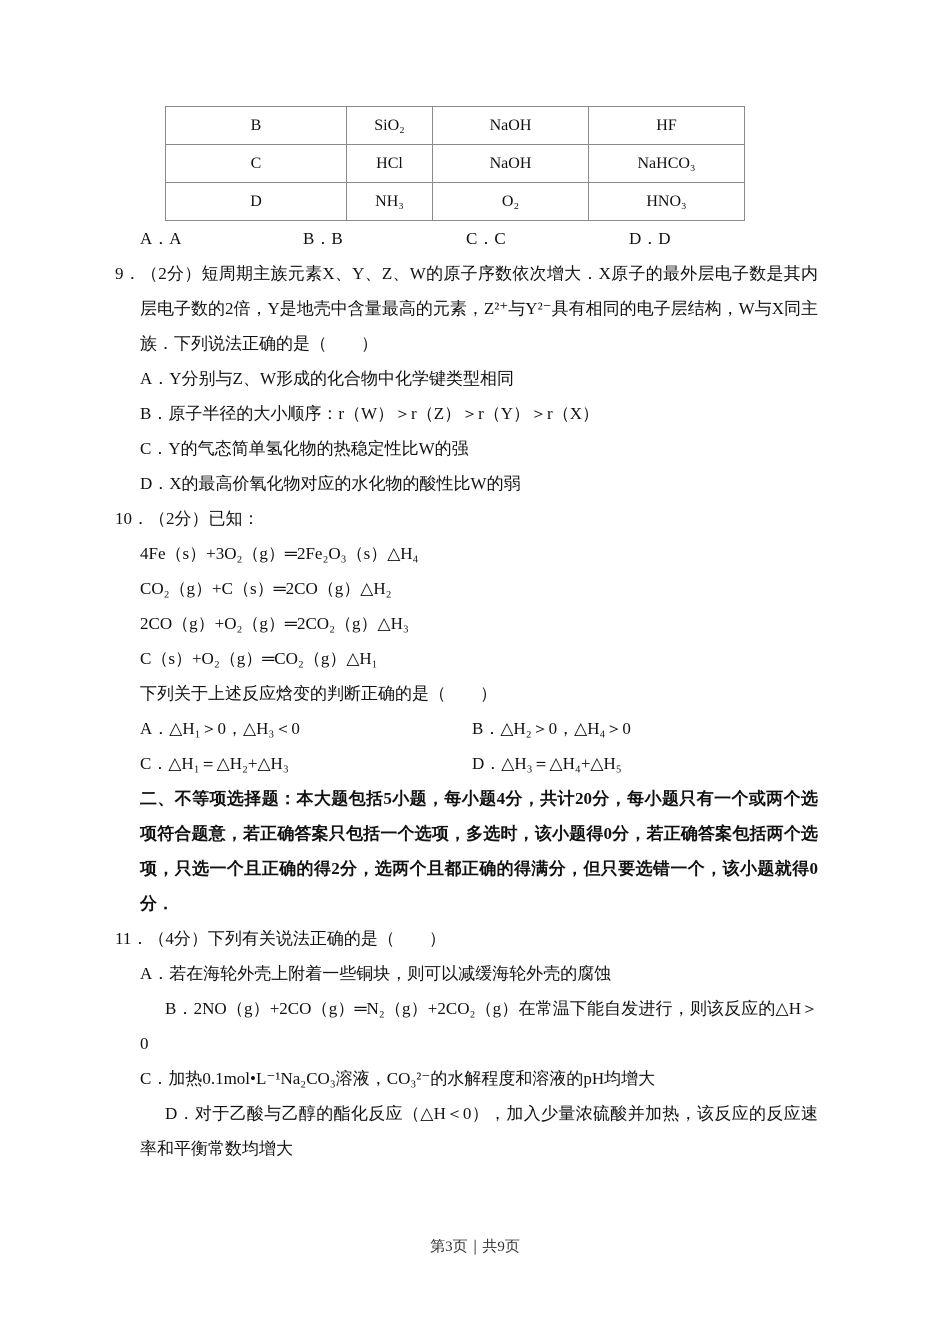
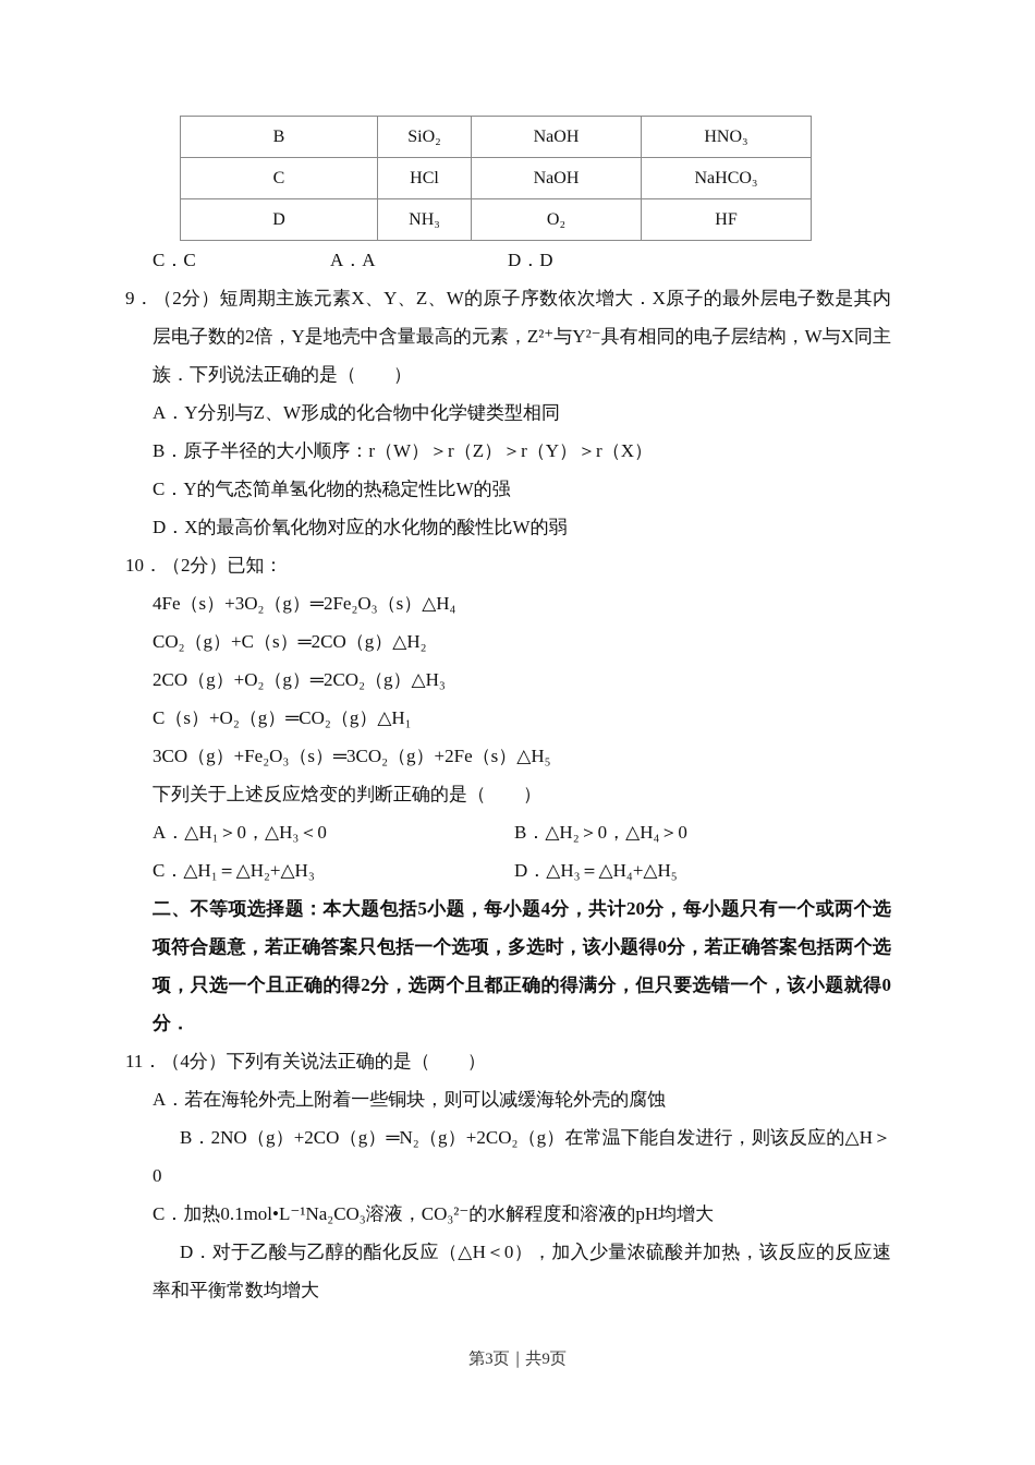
- B	SiO₂	NaOH	HF
+ B	SiO₂	NaOH	HNO₃
  C	HCl	NaOH	NaHCO₃
- D	NH₃	O₂	HNO₃
+ D	NH₃	O₂	HF
- A．A
+ C．C
- B．B
- C．C
+ A．A
  D．D
  9．（2分）短周期主族元素X、Y、Z、W的原子序数依次增大．X原子的最外层电子数是其内层电子数的2倍，Y是地壳中含量最高的元素，Z²⁺与Y²⁻具有相同的电子层结构，W与X同主族．下列说法正确的是（ ）
  A．Y分别与Z、W形成的化合物中化学键类型相同
  B．原子半径的大小顺序：r（W）＞r（Z）＞r（Y）＞r（X）
  C．Y的气态简单氢化物的热稳定性比W的强
  D．X的最高价氧化物对应的水化物的酸性比W的弱
  10．（2分）已知：
  4Fe（s）+3O₂（g）═2Fe₂O₃（s）△H₄
  CO₂（g）+C（s）═2CO（g）△H₂
  2CO（g）+O₂（g）═2CO₂（g）△H₃
  C（s）+O₂（g）═CO₂（g）△H₁
+ 3CO（g）+Fe₂O₃（s）═3CO₂（g）+2Fe（s）△H₅
  下列关于上述反应焓变的判断正确的是（ ）
  A．△H₁＞0，△H₃＜0
  B．△H₂＞0，△H₄＞0
  C．△H₁＝△H₂+△H₃
  D．△H₃＝△H₄+△H₅
  二、不等项选择题：本大题包括5小题，每小题4分，共计20分，每小题只有一个或两个选项符合题意，若正确答案只包括一个选项，多选时，该小题得0分，若正确答案包括两个选项，只选一个且正确的得2分，选两个且都正确的得满分，但只要选错一个，该小题就得0分．
  11．（4分）下列有关说法正确的是（ ）
  A．若在海轮外壳上附着一些铜块，则可以减缓海轮外壳的腐蚀
  B．2NO（g）+2CO（g）═N₂（g）+2CO₂（g）在常温下能自发进行，则该反应的△H＞0
  C．加热0.1mol•L⁻¹Na₂CO₃溶液，CO₃²⁻的水解程度和溶液的pH均增大
  D．对于乙酸与乙醇的酯化反应（△H＜0），加入少量浓硫酸并加热，该反应的反应速率和平衡常数均增大
  第3页｜共9页
